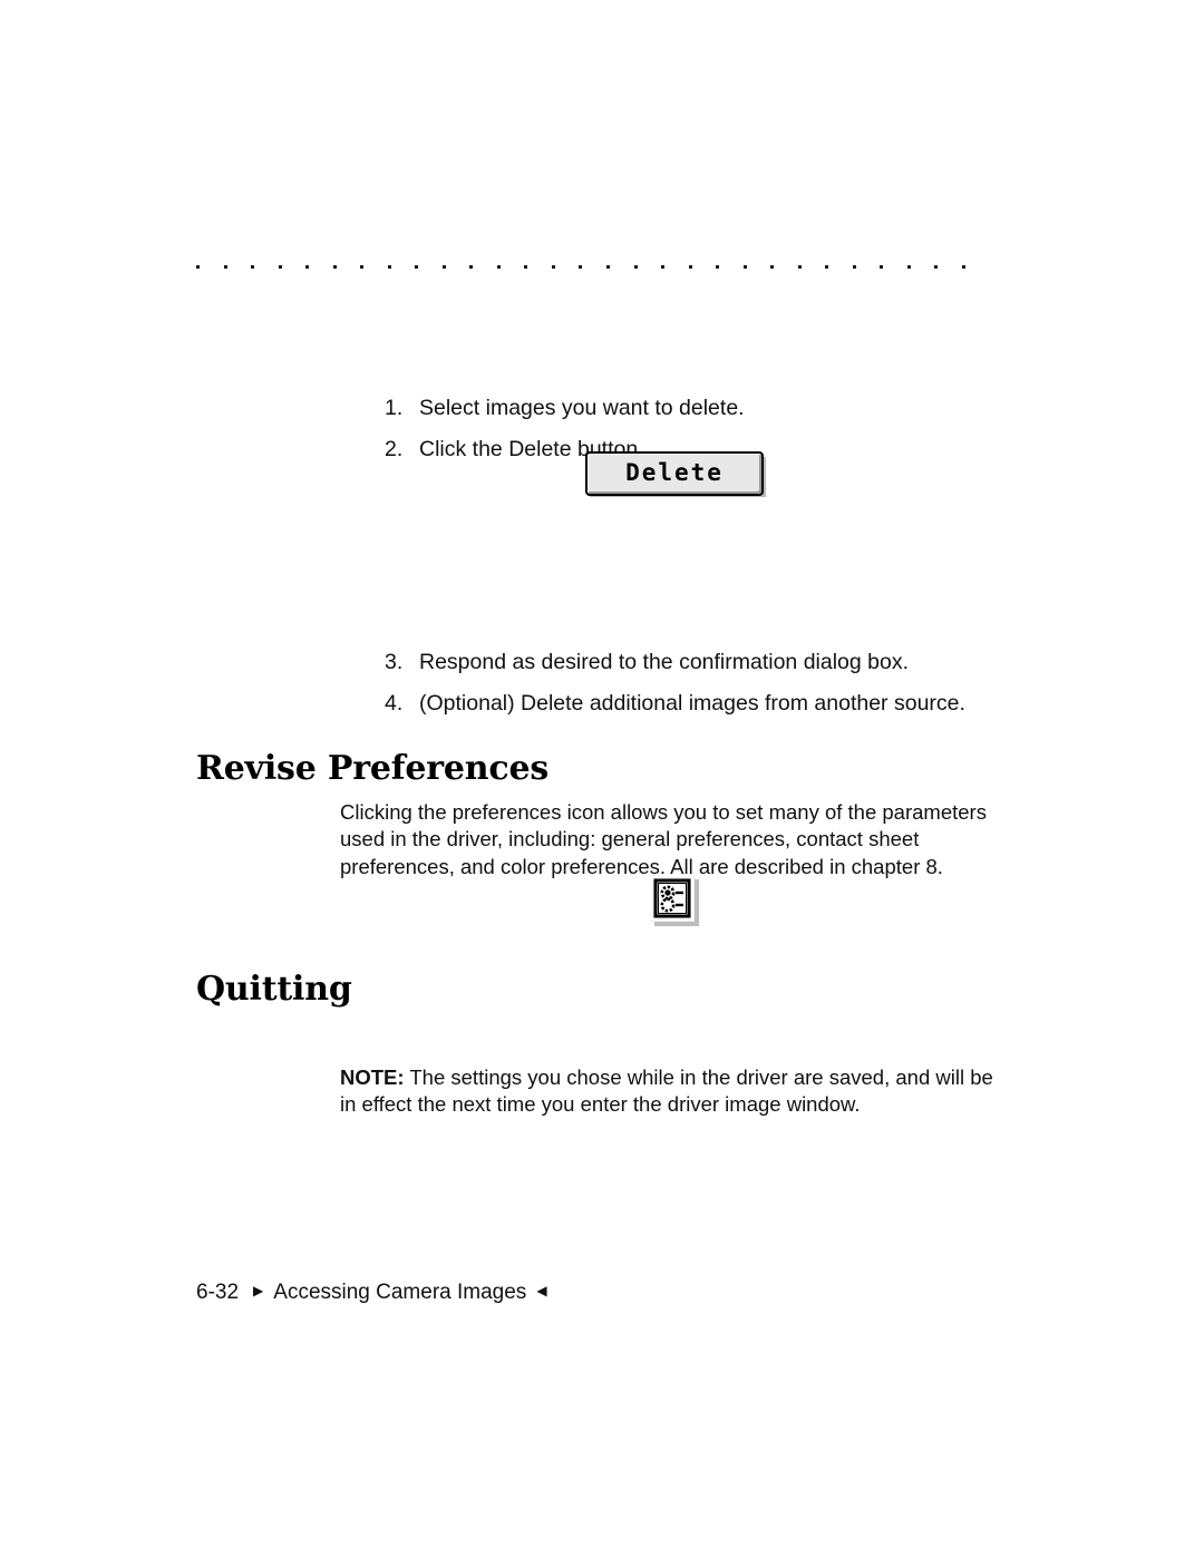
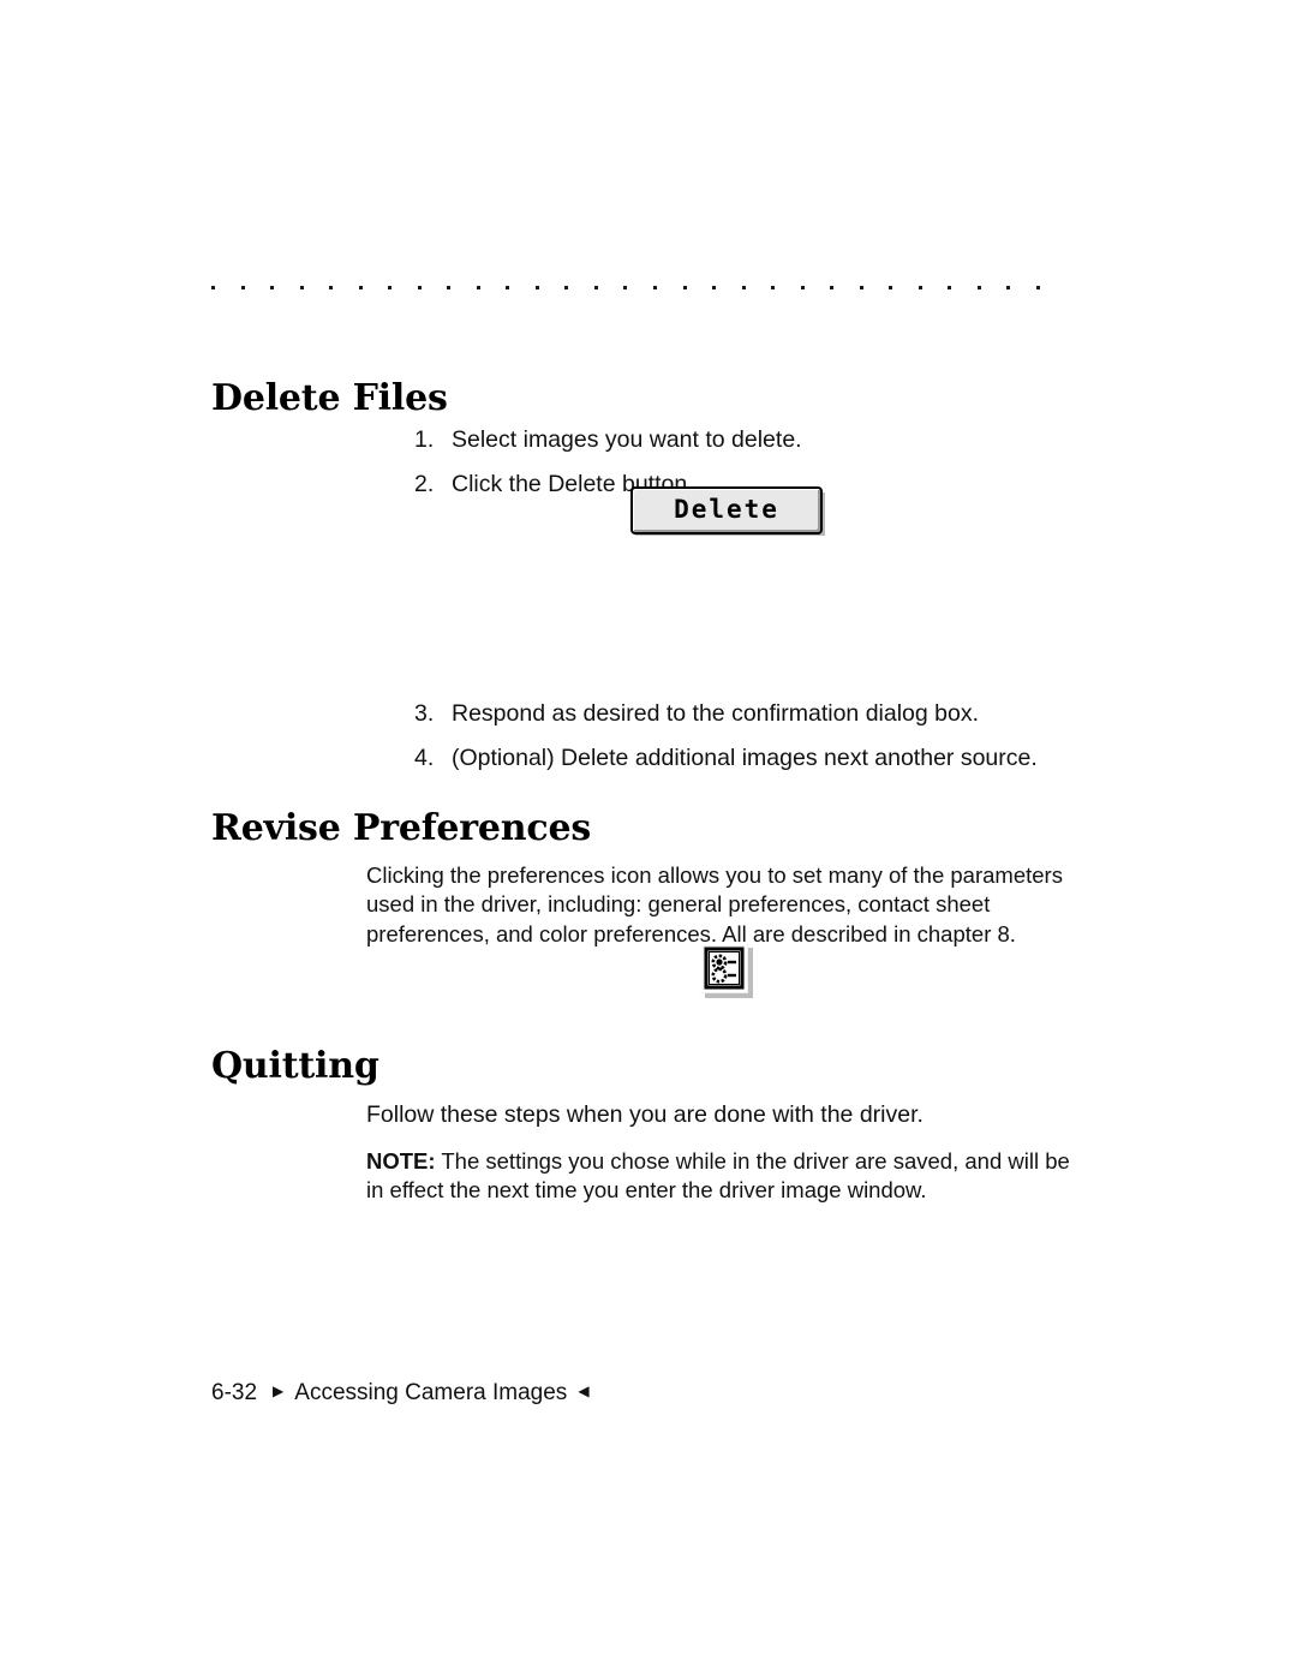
+ Delete Files
  1.
  Select images you want to delete.
  2.
  Click the Delete button.
  Delete
  3.
  Respond as desired to the confirmation dialog box.
  4.
- (Optional) Delete additional images from another source.
+ (Optional) Delete additional images next another source.
  Revise Preferences
  Clicking the preferences icon allows you to set many of the parameters used in the driver, including: general preferences, contact sheet preferences, and color preferences. All are described in chapter 8.
  Quitting
+ Follow these steps when you are done with the driver.
  NOTE: The settings you chose while in the driver are saved, and will be in effect the next time you enter the driver image window.
  6-32
  ▶
  Accessing Camera Images
  ◀
